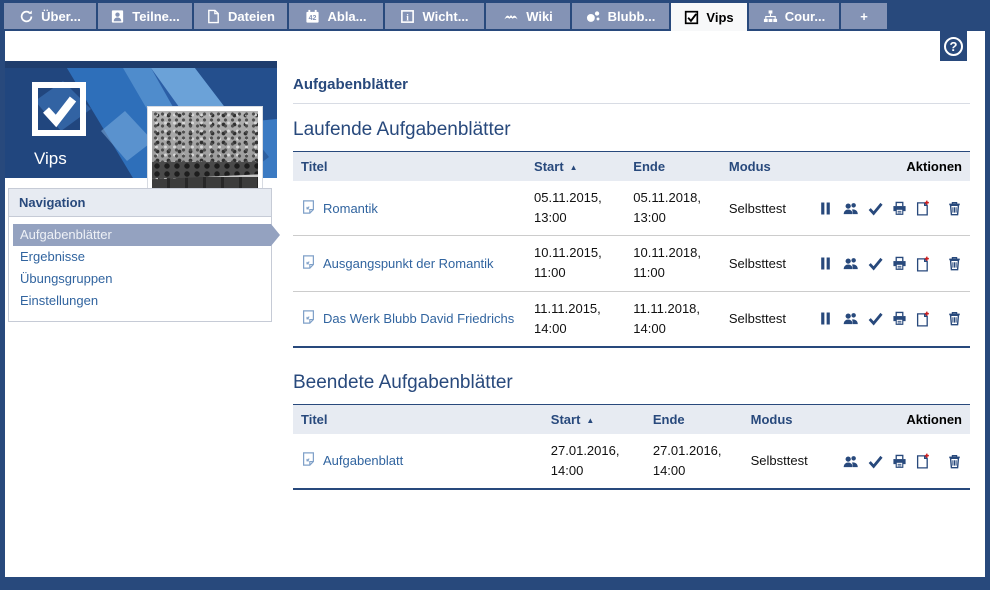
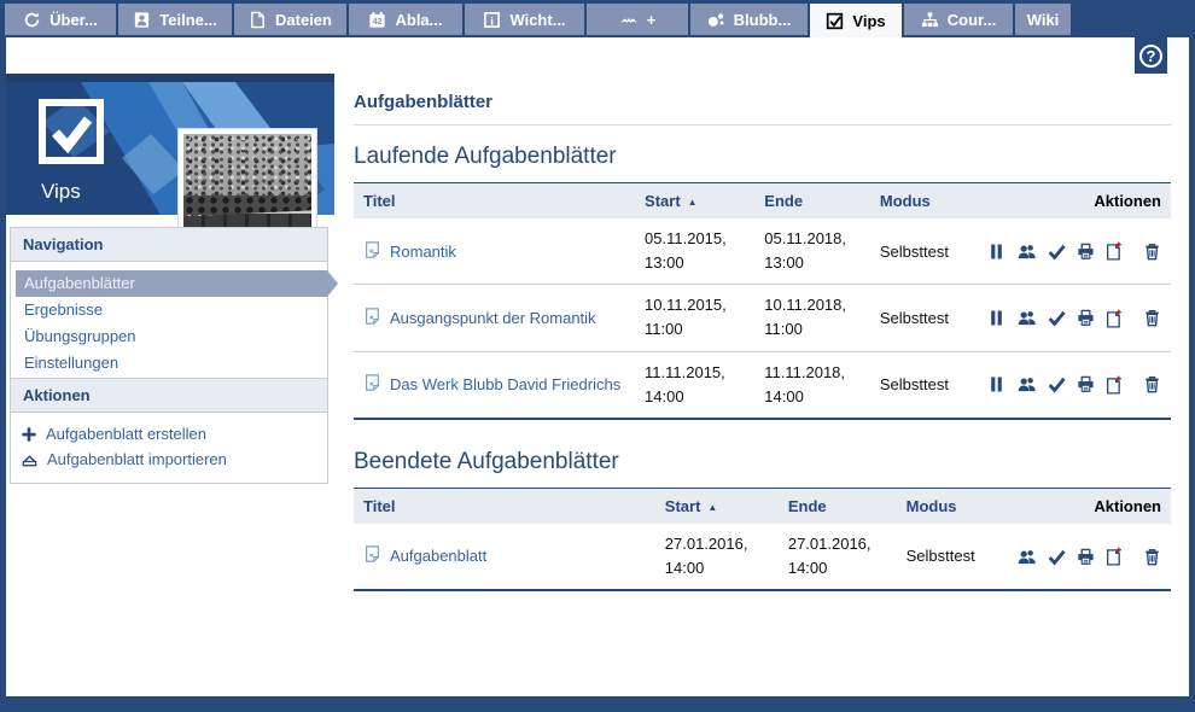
  Über...
  Teilne...
  Dateien
  Abla...
  Wicht...
- Wiki
+ +
  Blubb...
  Vips
  Cour...
- +
+ Wiki
  ?
  Vips
  Navigation
  Aufgabenblätter
  Ergebnisse
  Übungsgruppen
  Einstellungen
+ Aktionen
+ Aufgabenblatt erstellen
+ Aufgabenblatt importieren
  Aufgabenblätter
  Laufende Aufgabenblätter
  Titel	Start ▲	Ende	Modus	Aktionen
  Romantik	05.11.2015,13:00	05.11.2018,13:00	Selbsttest
  Ausgangspunkt der Romantik	10.11.2015,11:00	10.11.2018,11:00	Selbsttest
  Das Werk Blubb David Friedrichs	11.11.2015,14:00	11.11.2018,14:00	Selbsttest
  Beendete Aufgabenblätter
  Titel	Start ▲	Ende	Modus	Aktionen
  Aufgabenblatt	27.01.2016,14:00	27.01.2016,14:00	Selbsttest
